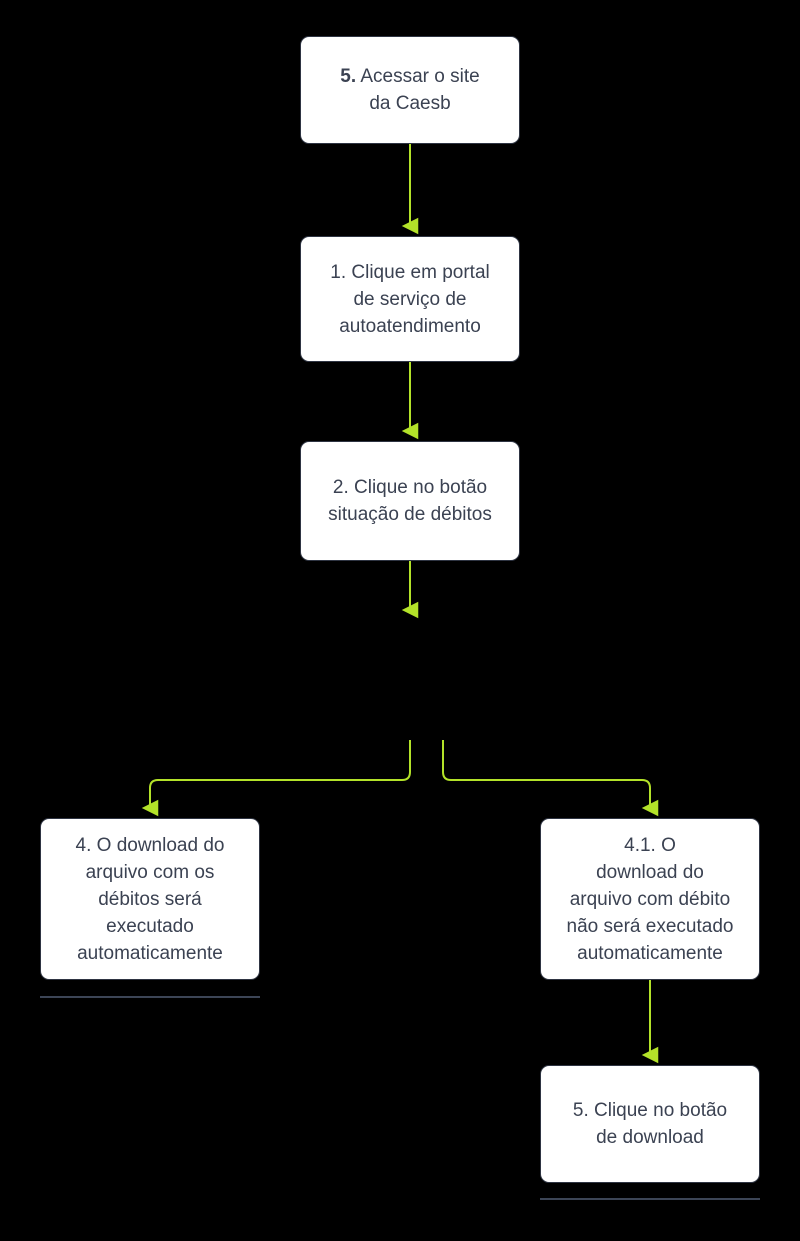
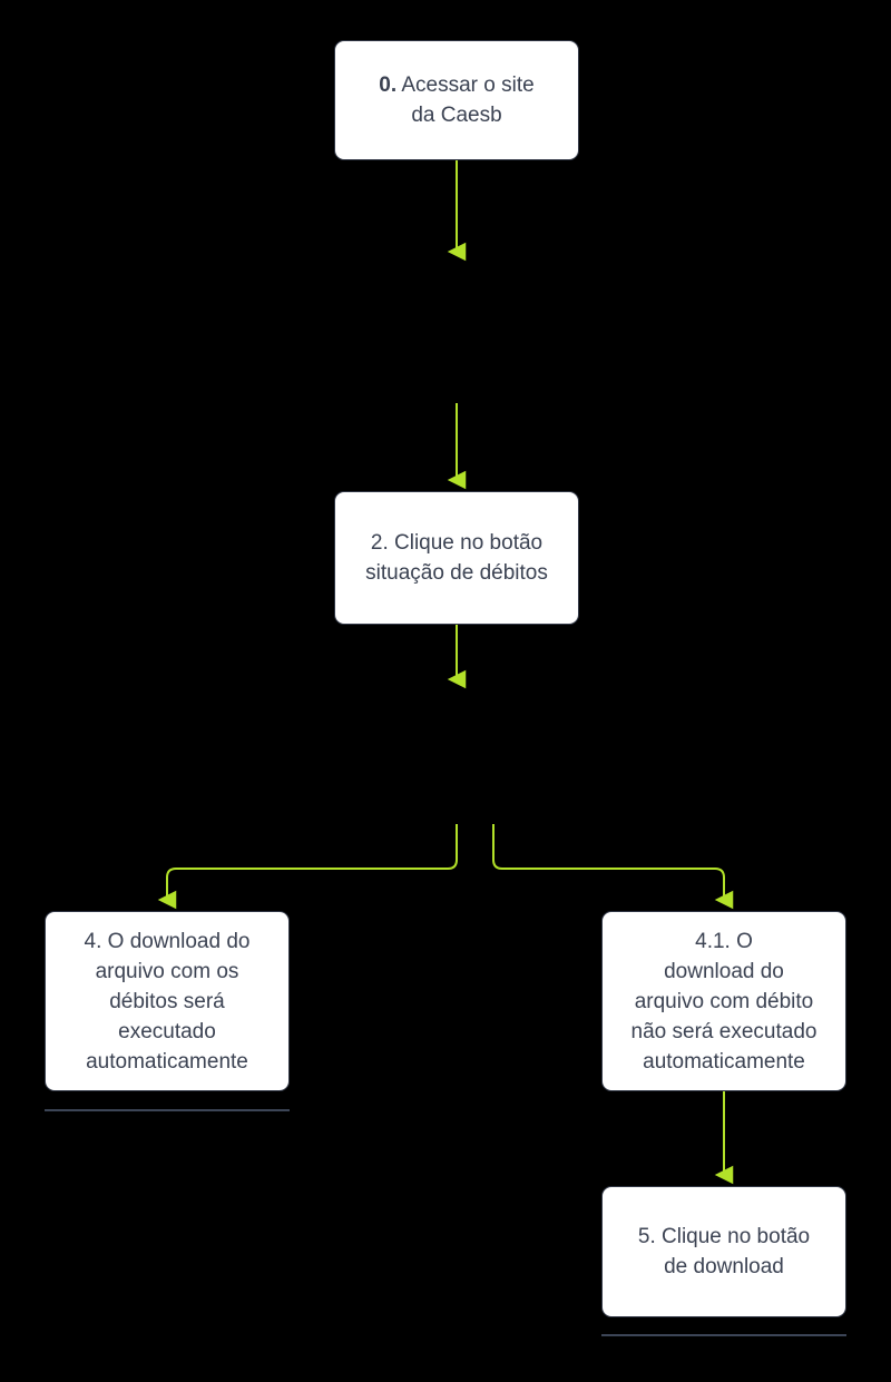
- 5. Acessar o site
+ 0. Acessar o site
  da Caesb
- 1. Clique em portal
- de serviço de
- autoatendimento
  2. Clique no botão
  situação de débitos
  4. O download do
  arquivo com os
  débitos será
  executado
  automaticamente
  4.1. O
  download do
  arquivo com débito
  não será executado
  automaticamente
  5. Clique no botão
  de download
